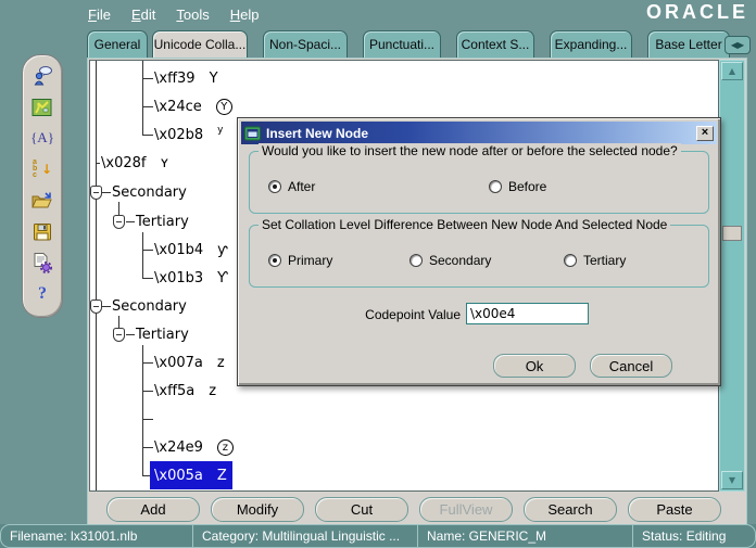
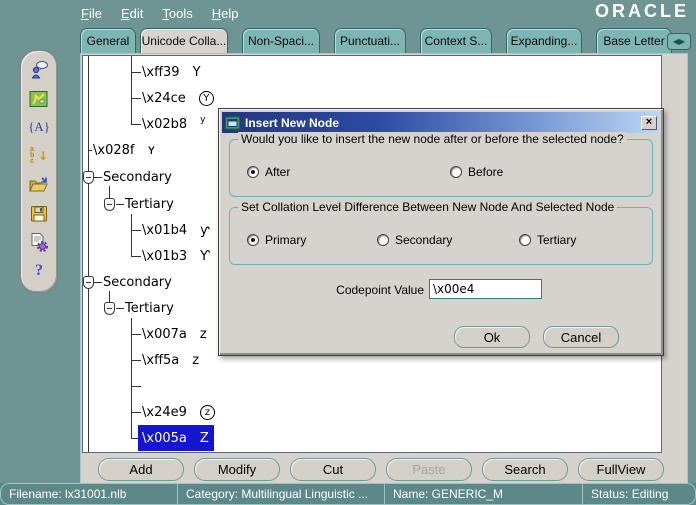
  File
  Edit
  Tools
  Help
  ORACLE
  General
  Unicode Colla...
  Non-Spaci...
  Punctuati...
  Context S...
  Expanding...
  Base Letter
  ◀▶
  {A}
  ↓
  ?
  \xff39
  Y
  \x24ce
  Y
  \x02b8
  y
  \x028f
  ʏ
  Secondary
  Tertiary
  \x01b4
  ƴ
  \x01b3
  Ƴ
  Secondary
  Tertiary
  \x007a
  z
  \xff5a
  z
  \x24e9
  z
  \x005a
  Z
- ▲
- ▼
  Add
  Modify
  Cut
- FullView
+ Paste
  Search
- Paste
+ FullView
  Insert New Node
  ×
  Would you like to insert the new node after or before the selected node?
  After
  Before
  Set Collation Level Difference Between New Node And Selected Node
  Primary
  Secondary
  Tertiary
  Codepoint Value
  \x00e4
  Ok
  Cancel
  Filename: lx31001.nlb
  Category: Multilingual Linguistic ...
  Name: GENERIC_M
  Status: Editing
